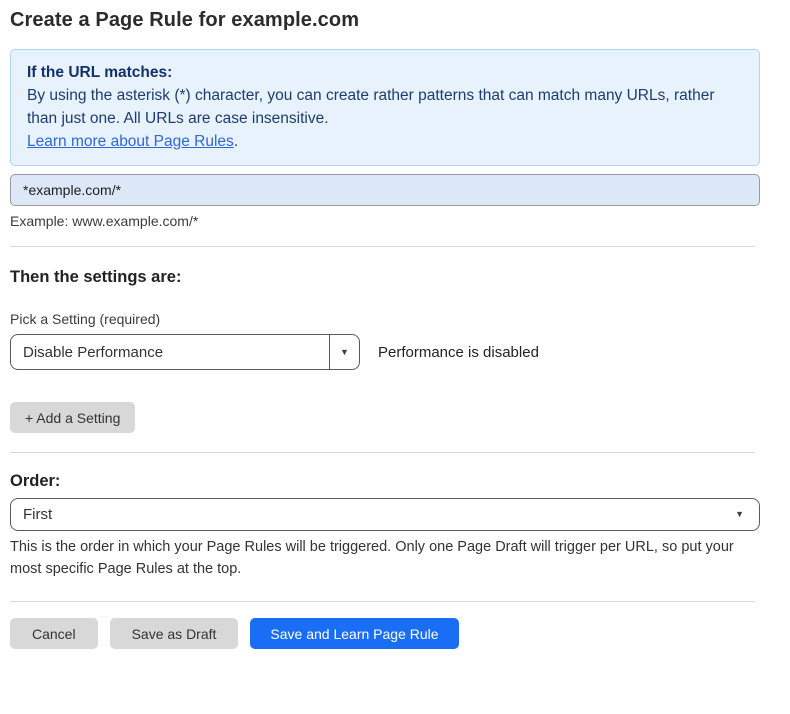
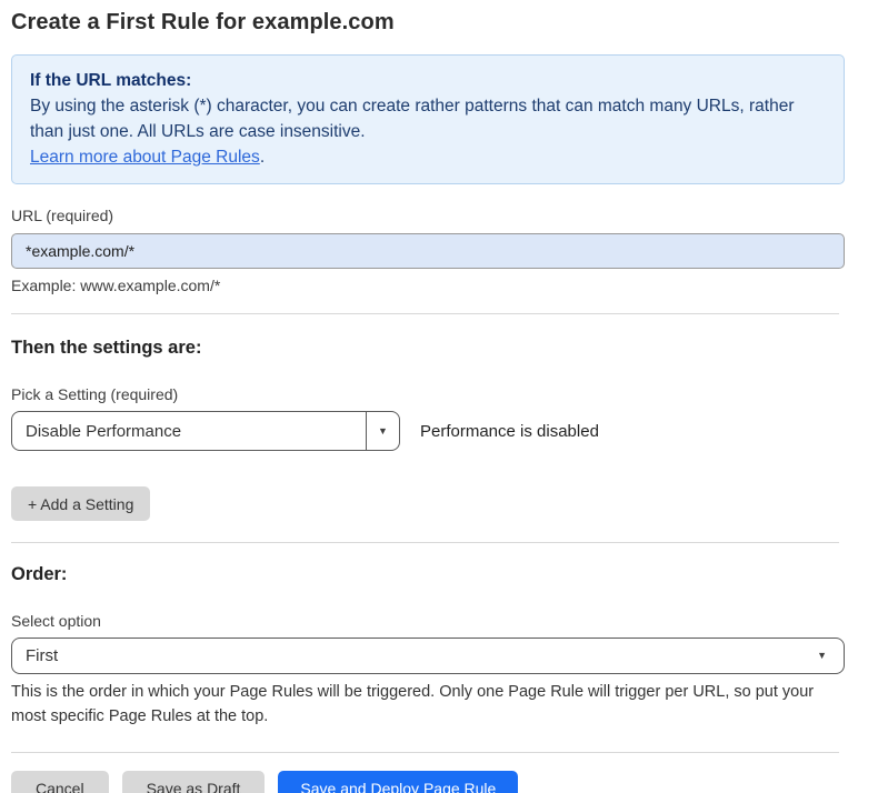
- Create a Page Rule for example.com
+ Create a First Rule for example.com
  If the URL matches:
  By using the asterisk (*) character, you can create rather patterns that can match many URLs, rather than just one. All URLs are case insensitive.
  Learn more about Page Rules.
+ URL (required)
  *example.com/*
  Example: www.example.com/*
  Then the settings are:
  Pick a Setting (required)
  Disable Performance
  ▼
  Performance is disabled
  + Add a Setting
  Order:
+ Select option
  First
  ▼
- This is the order in which your Page Rules will be triggered. Only one Page Draft will trigger per URL, so put your most specific Page Rules at the top.
+ This is the order in which your Page Rules will be triggered. Only one Page Rule will trigger per URL, so put your most specific Page Rules at the top.
  Cancel
  Save as Draft
- Save and Learn Page Rule
+ Save and Deploy Page Rule
